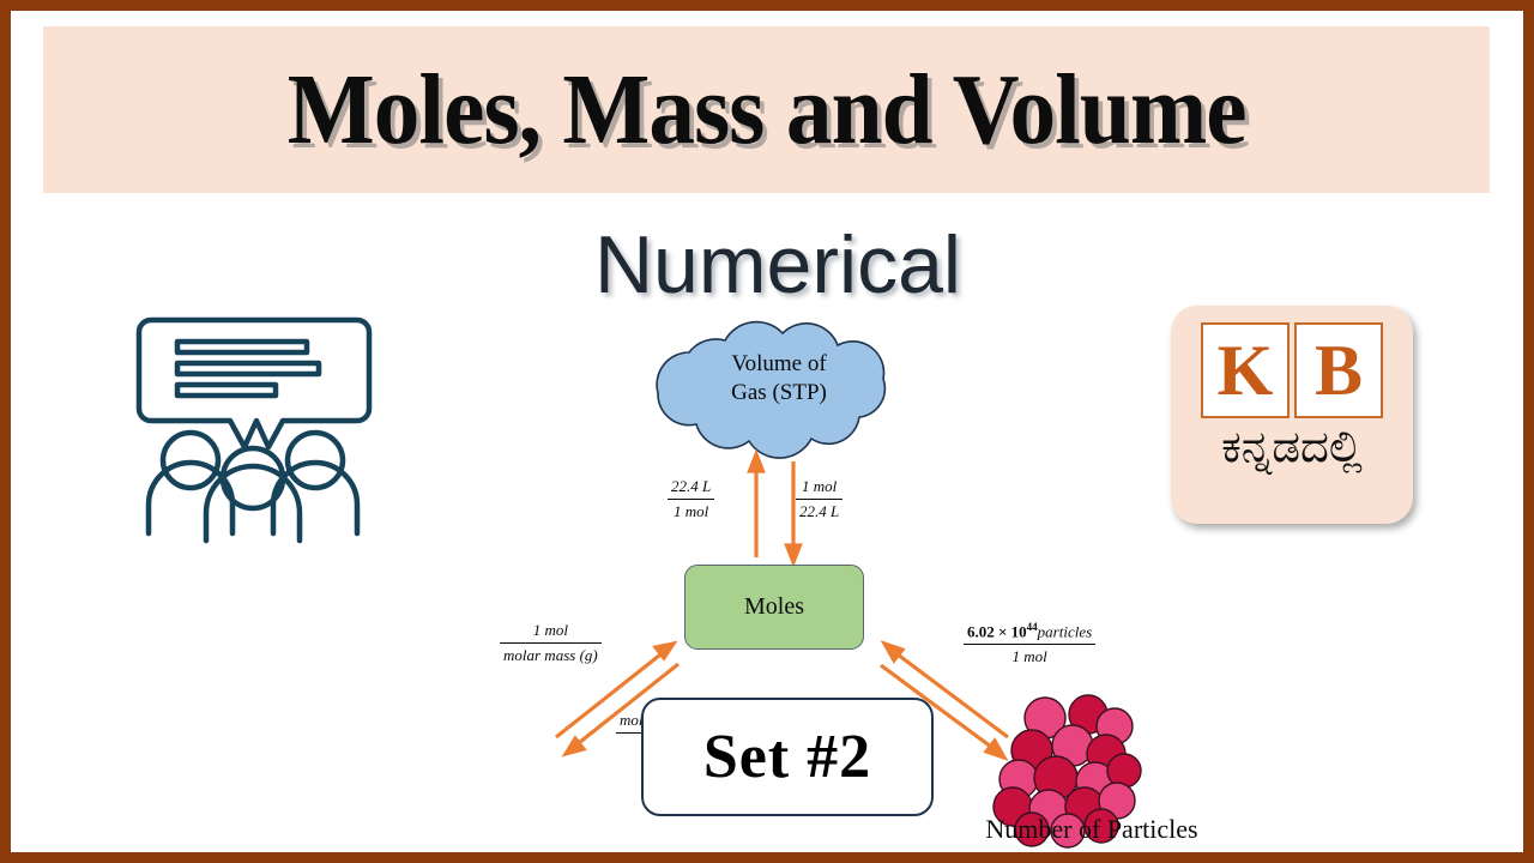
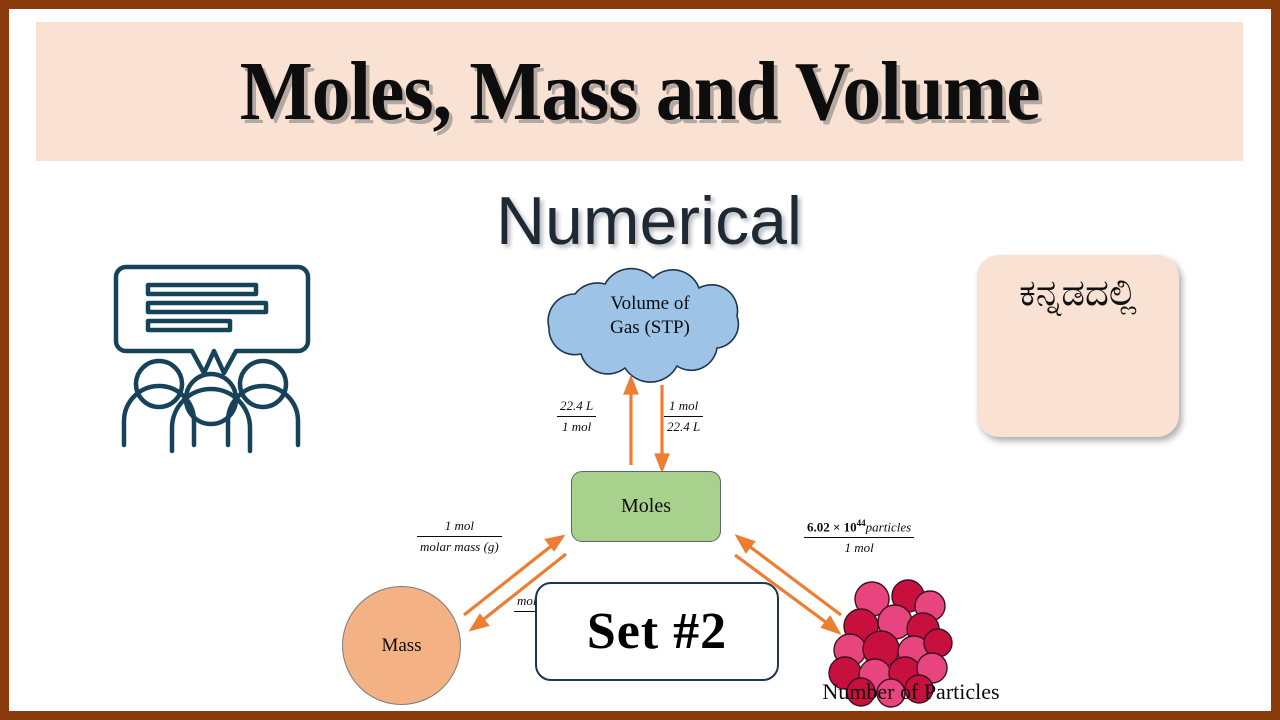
  Moles, Mass and Volume
  Numerical
- K
- B
  ಕನ್ನಡದಲ್ಲಿ
  Volume of
  Gas (STP)
  Moles
+ Mass
  Number of Particles
  22.4 L
  1 mol
  1 mol
  22.4 L
  1 mol
  molar mass (g)
  6.02 × 1044particles
  1 mol
  Set #2
